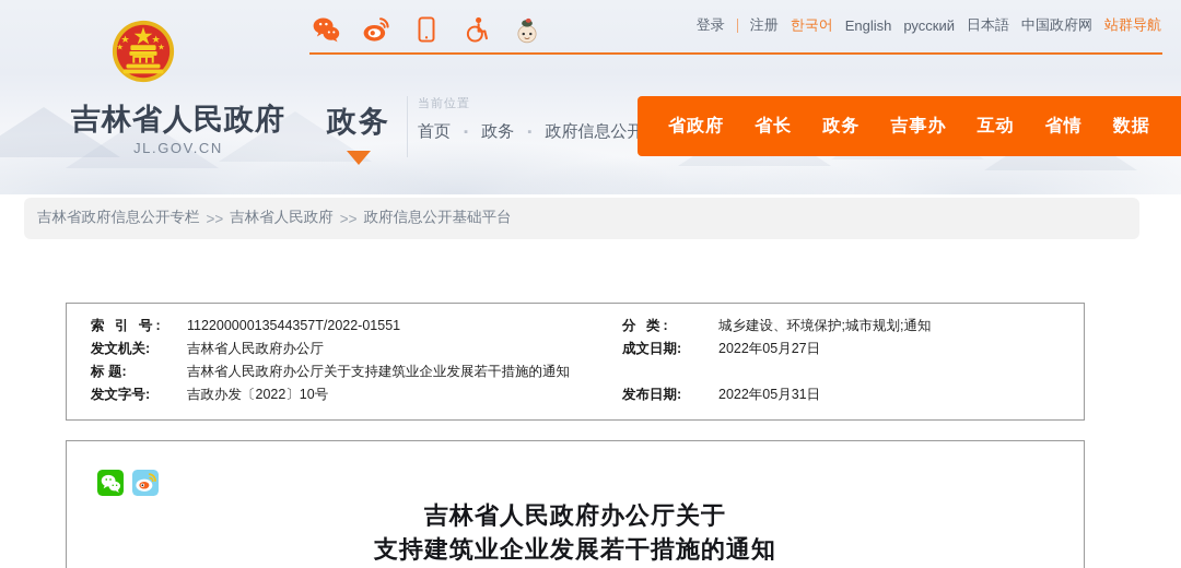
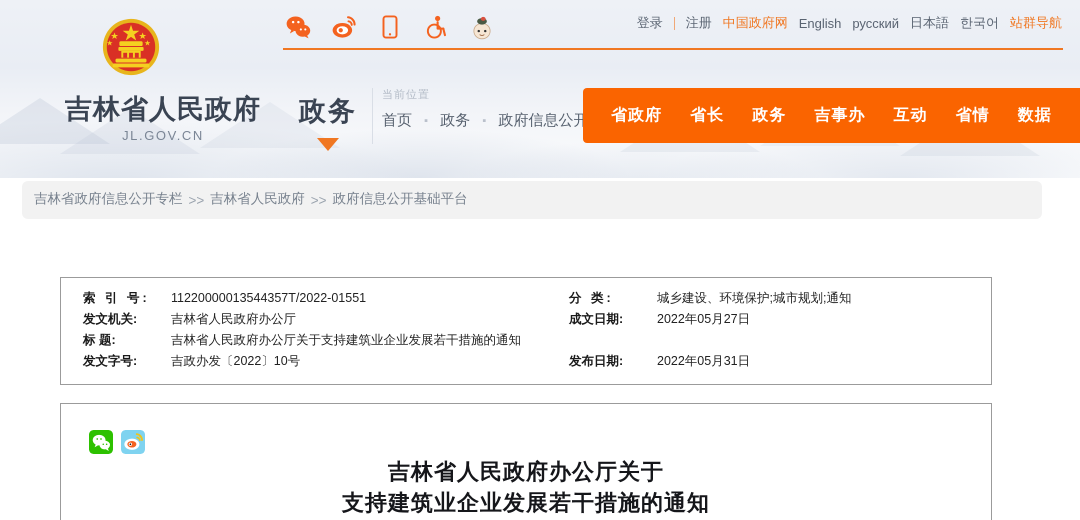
  吉林省人民政府
  JL.GOV.CN
  登录
  注册
- 한국어
+ 中国政府网
  English
  русский
  日本語
- 中国政府网
+ 한국어
  站群导航
  政务
  当前位置
  首页 ▪ 政务 ▪ 政府信息公开
  省政府
  省长
  政务
  吉事办
  互动
  省情
  数据
  吉林省政府信息公开专栏
  >>
  吉林省人民政府
  >>
  政府信息公开基础平台
  索 引 号:
  11220000013544357T/2022-01551
  发文机关:
  吉林省人民政府办公厅
  标 题:
  吉林省人民政府办公厅关于支持建筑业企业发展若干措施的通知
  发文字号:
  吉政办发〔2022〕10号
  分 类:
  城乡建设、环境保护;城市规划;通知
  成文日期:
  2022年05月27日
  发布日期:
  2022年05月31日
  吉林省人民政府办公厅关于
  支持建筑业企业发展若干措施的通知
